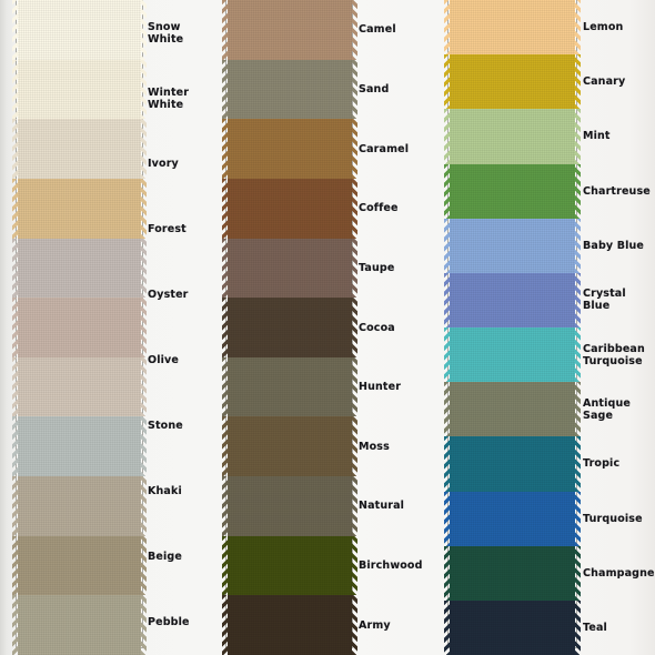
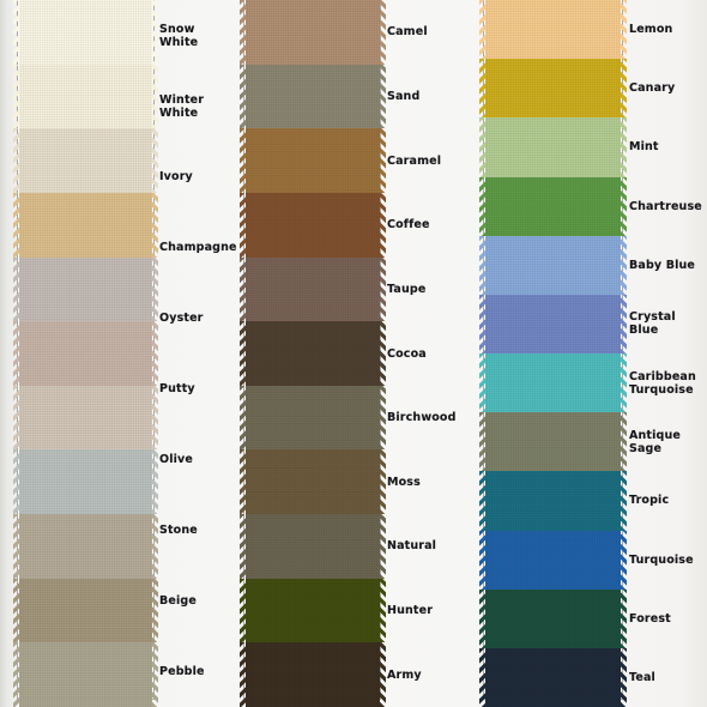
  Snow White
  Winter White
  Ivory
- Forest
+ Champagne
  Oyster
+ Putty
  Olive
  Stone
- Khaki
  Beige
  Pebble
  Camel
  Sand
  Caramel
  Coffee
  Taupe
  Cocoa
- Hunter
+ Birchwood
  Moss
  Natural
- Birchwood
+ Hunter
  Army
  Lemon
  Canary
  Mint
  Chartreuse
  Baby Blue
  Crystal Blue
  Caribbean
  Turquoise
  Antique
  Sage
  Tropic
  Turquoise
- Champagne
+ Forest
  Teal
